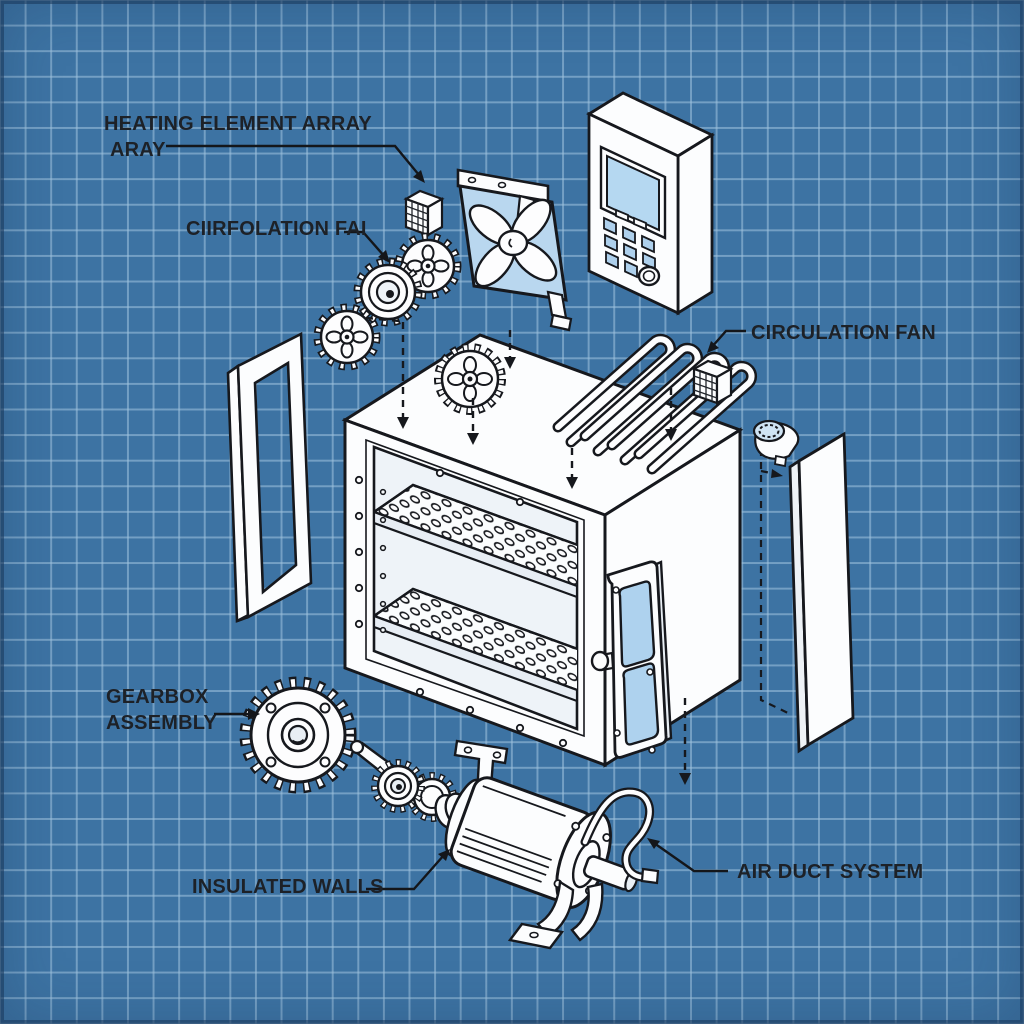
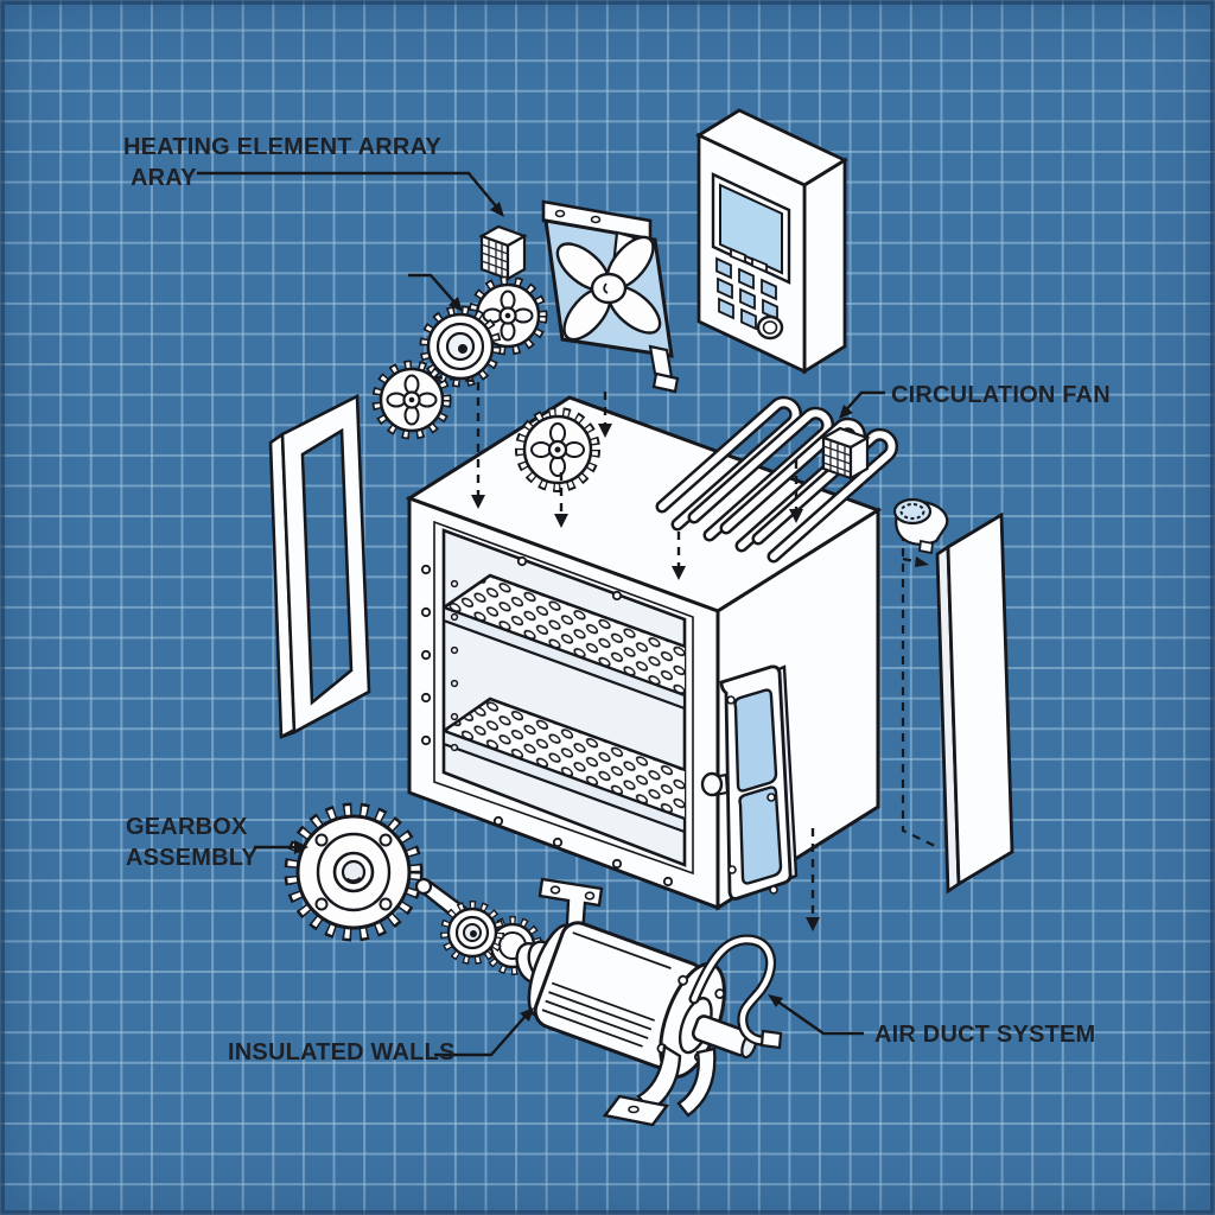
  HEATING ELEMENT ARRAY
  ARAY
- CIIRFOLATION FAI
  CIRCULATION FAN
  GEARBOX
  ASSEMBLY
  INSULATED WALLS
  AIR DUCT SYSTEM
